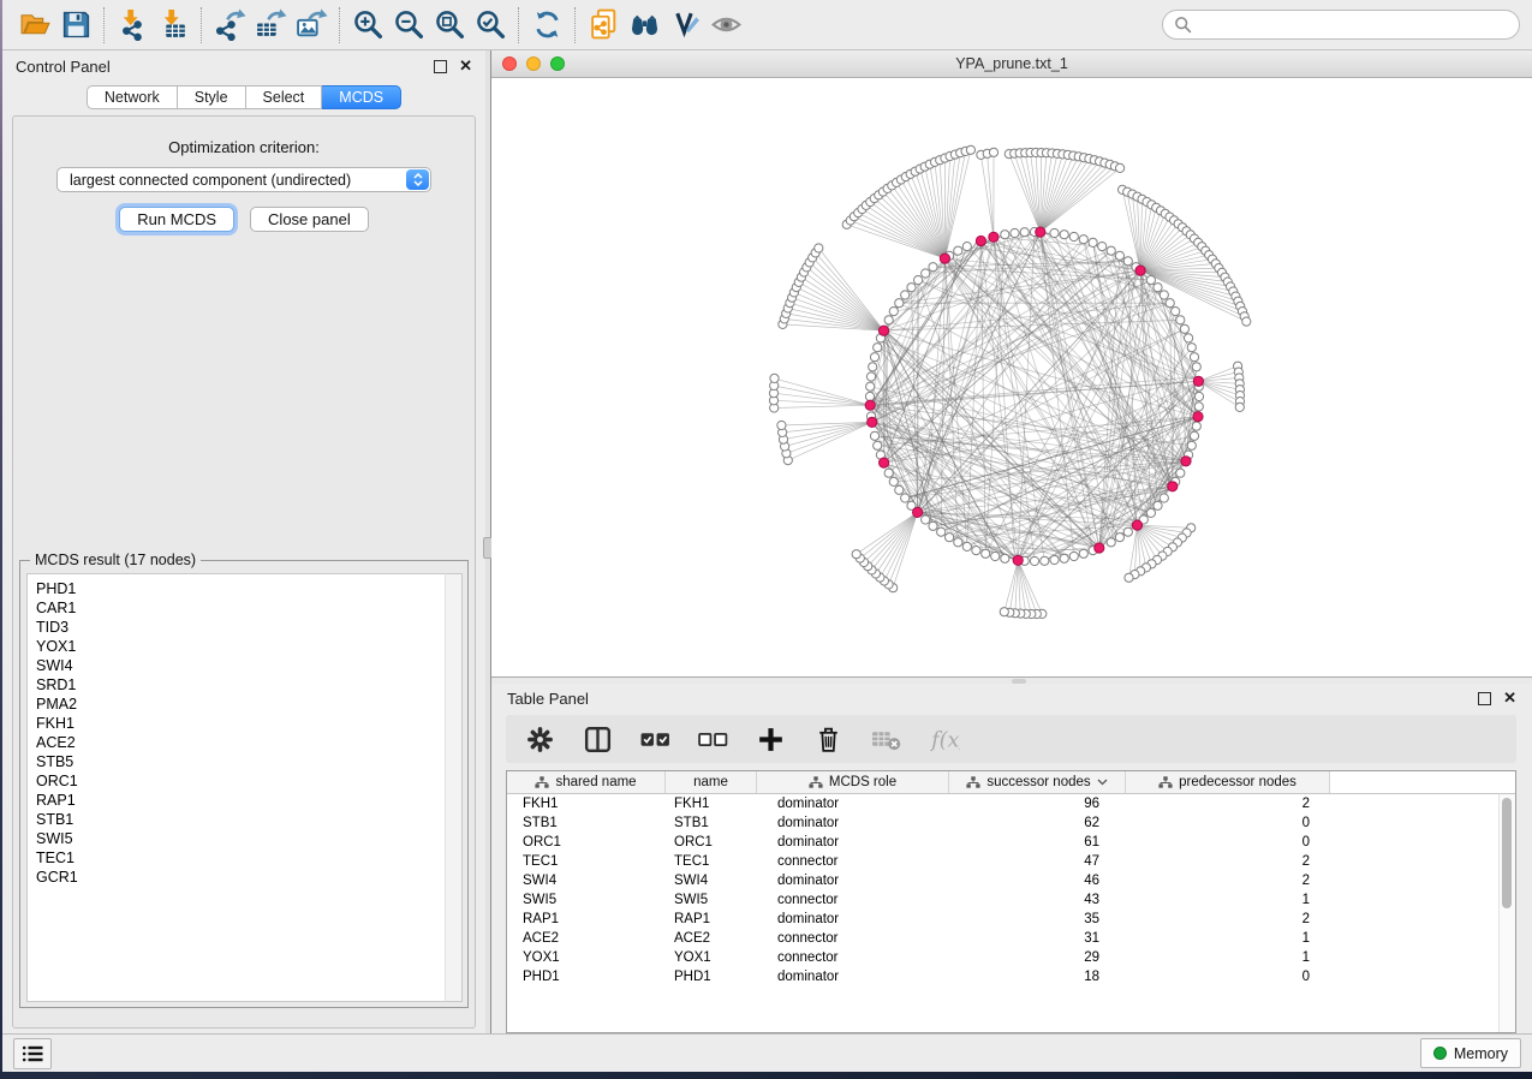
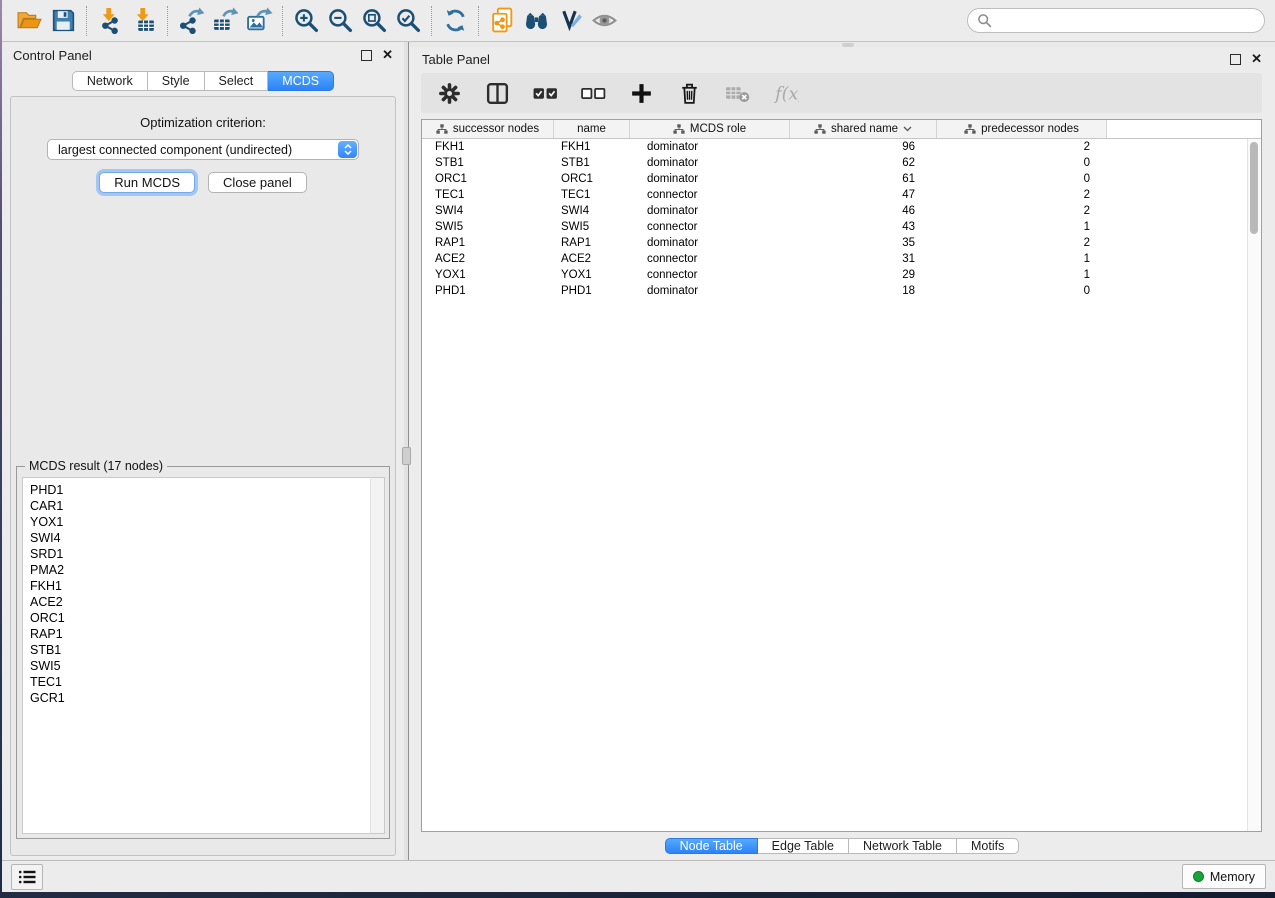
  Control Panel
  ✕
  Network
  Style
  Select
  MCDS
  Optimization criterion:
  largest connected component (undirected)
  Run MCDS
  Close panel
  MCDS result (17 nodes)
  PHD1
  CAR1
- TID3
  YOX1
  SWI4
  SRD1
  PMA2
  FKH1
  ACE2
- STB5
  ORC1
  RAP1
  STB1
  SWI5
  TEC1
  GCR1
- YPA_prune.txt_1
  Table Panel
  ✕
  f(x
- shared name
+ successor nodes
  name
  MCDS role
- successor nodes
+ shared name
  predecessor nodes
  FKH1
  FKH1
  dominator
  96
  2
  STB1
  STB1
  dominator
  62
  0
  ORC1
  ORC1
  dominator
  61
  0
  TEC1
  TEC1
  connector
  47
  2
  SWI4
  SWI4
  dominator
  46
  2
  SWI5
  SWI5
  connector
  43
  1
  RAP1
  RAP1
  dominator
  35
  2
  ACE2
  ACE2
  connector
  31
  1
  YOX1
  YOX1
  connector
  29
  1
  PHD1
  PHD1
  dominator
  18
  0
+ Node Table
+ Edge Table
+ Network Table
+ Motifs
  Memory
